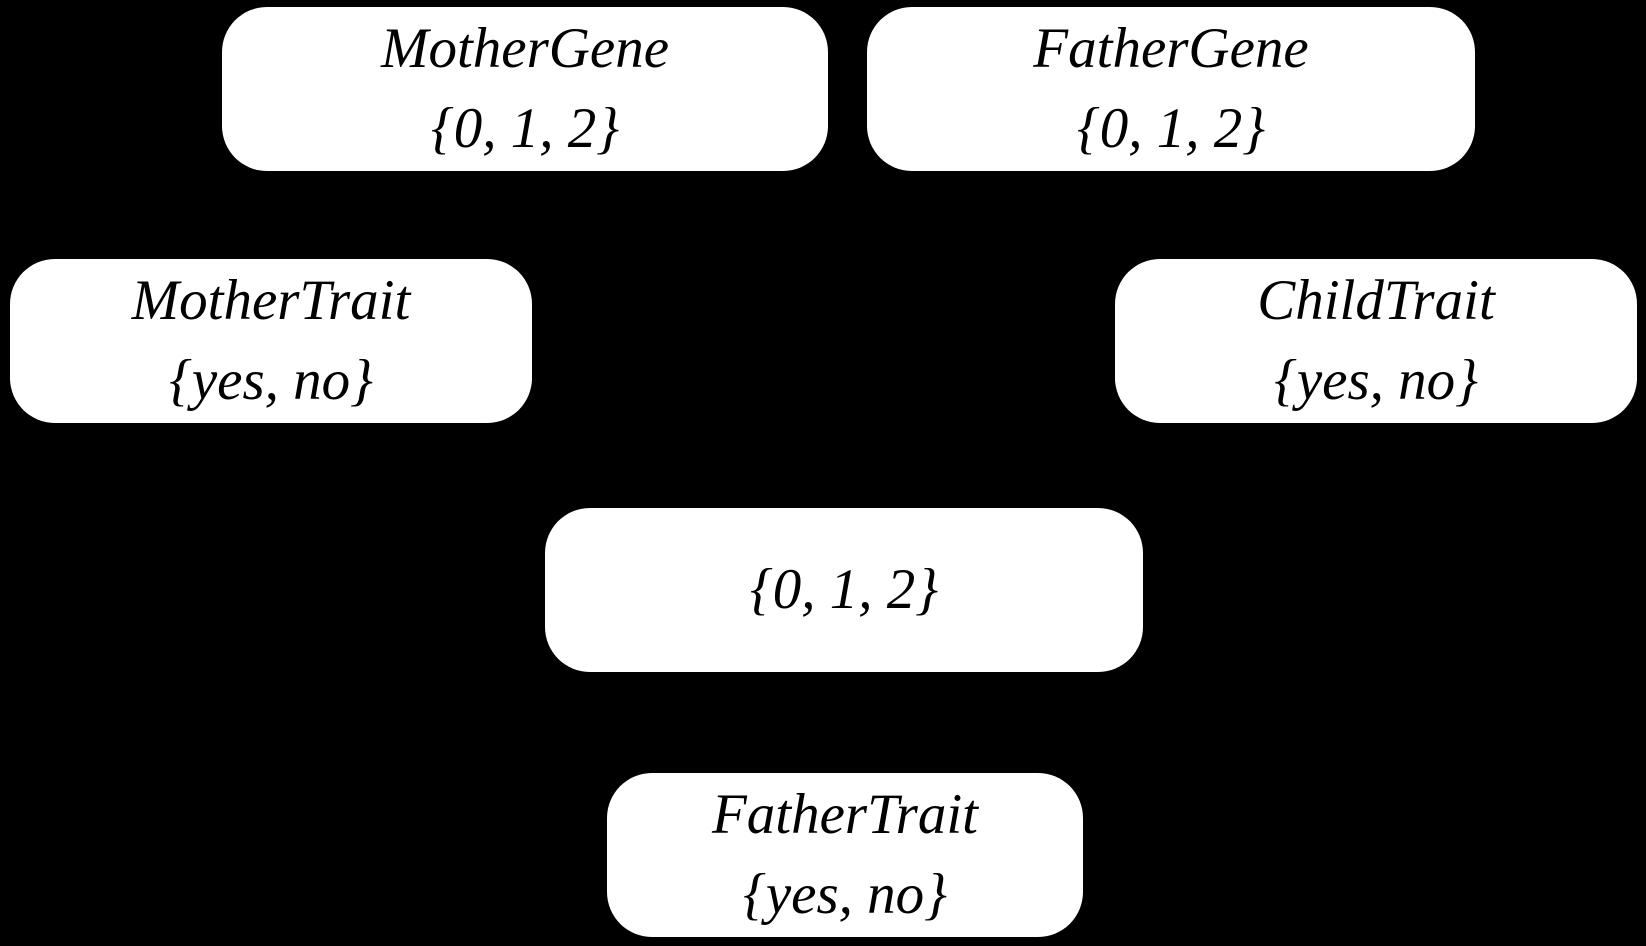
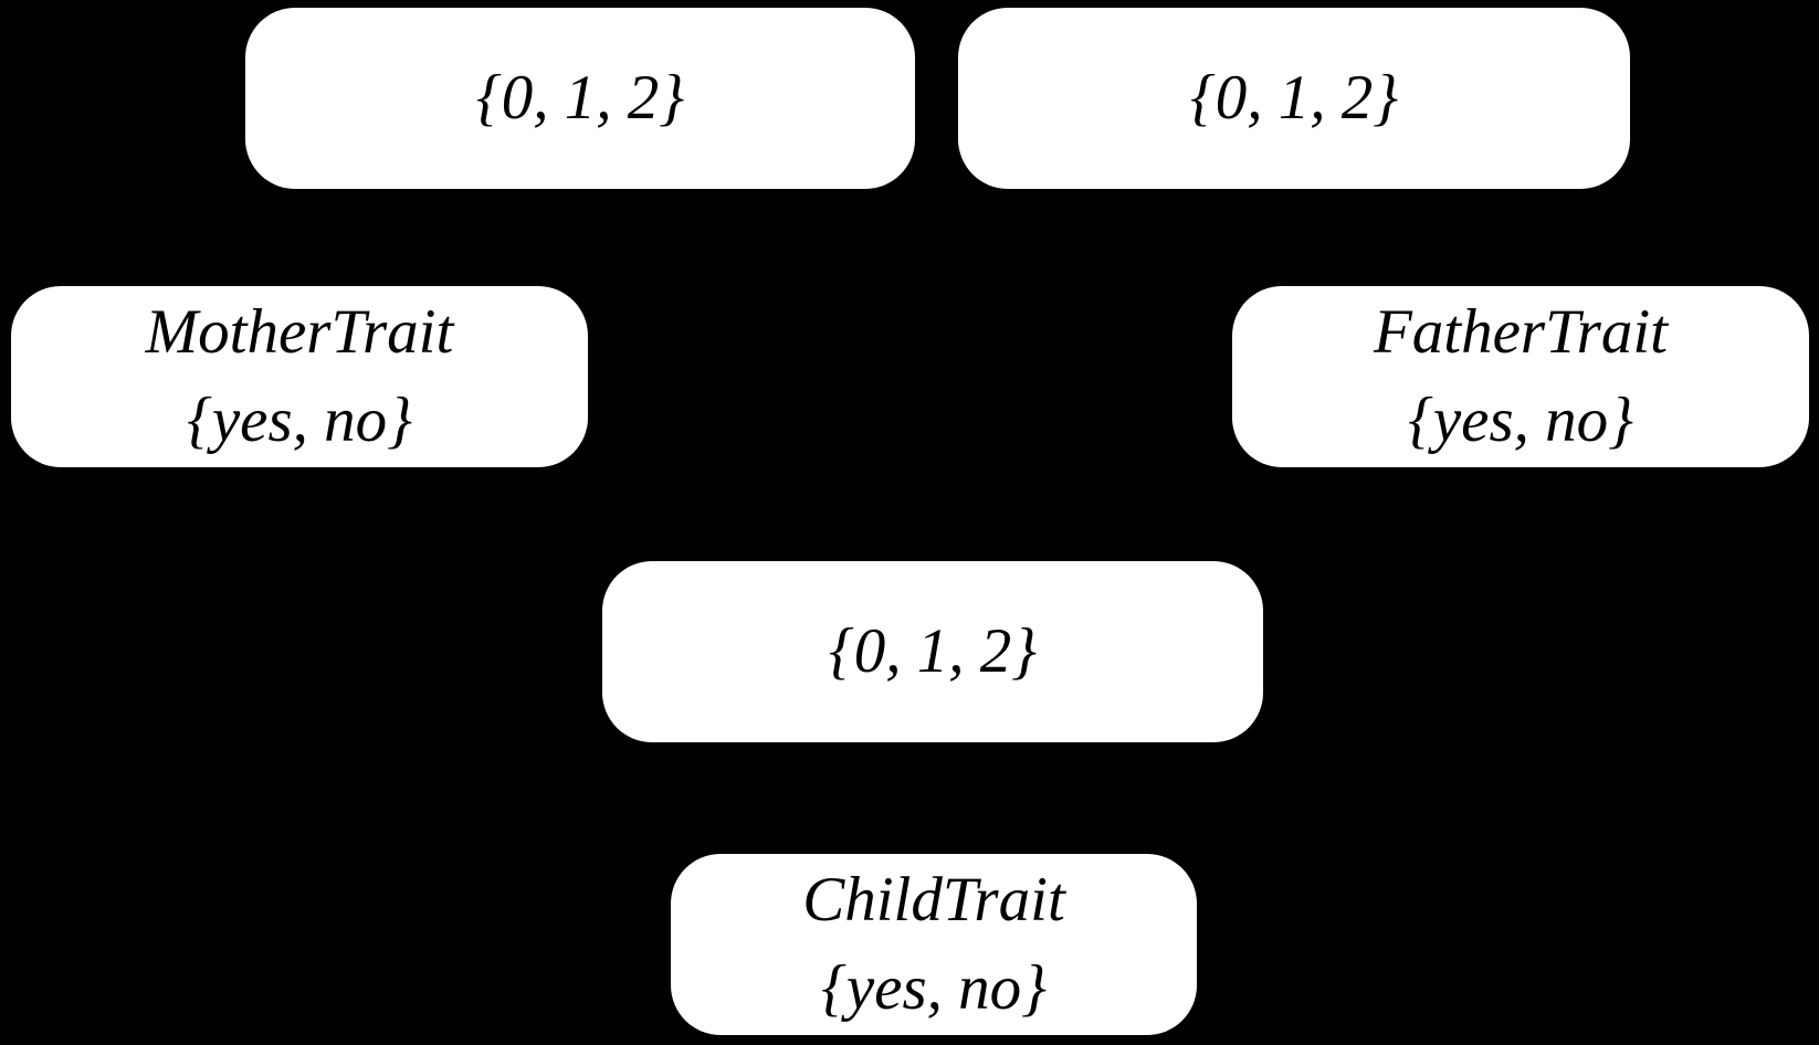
- MotherGene
  {0, 1, 2}
- FatherGene
  {0, 1, 2}
  MotherTrait
  {yes, no}
- ChildTrait
+ FatherTrait
  {yes, no}
  {0, 1, 2}
- FatherTrait
+ ChildTrait
  {yes, no}
